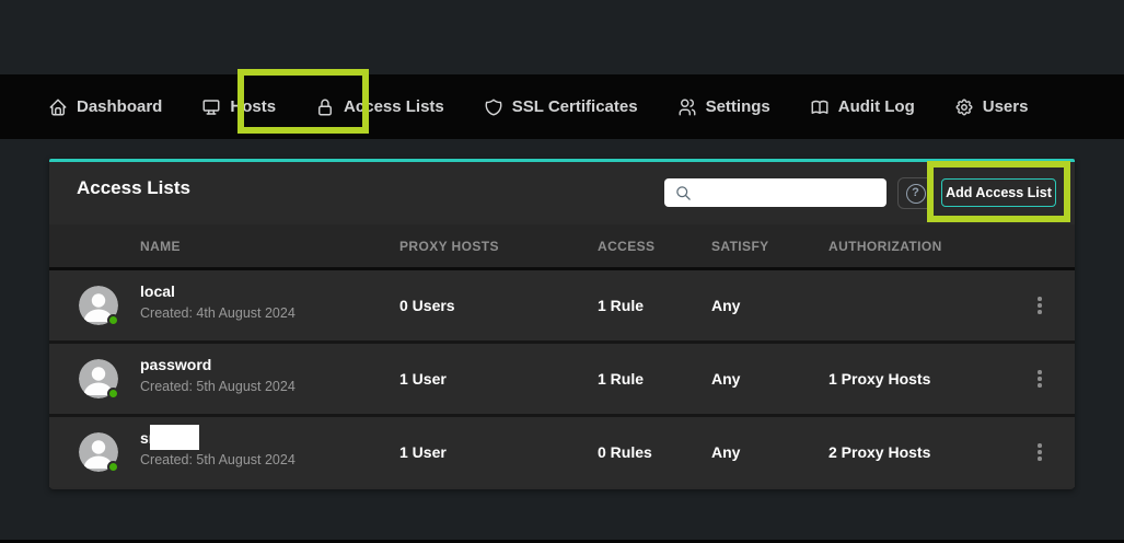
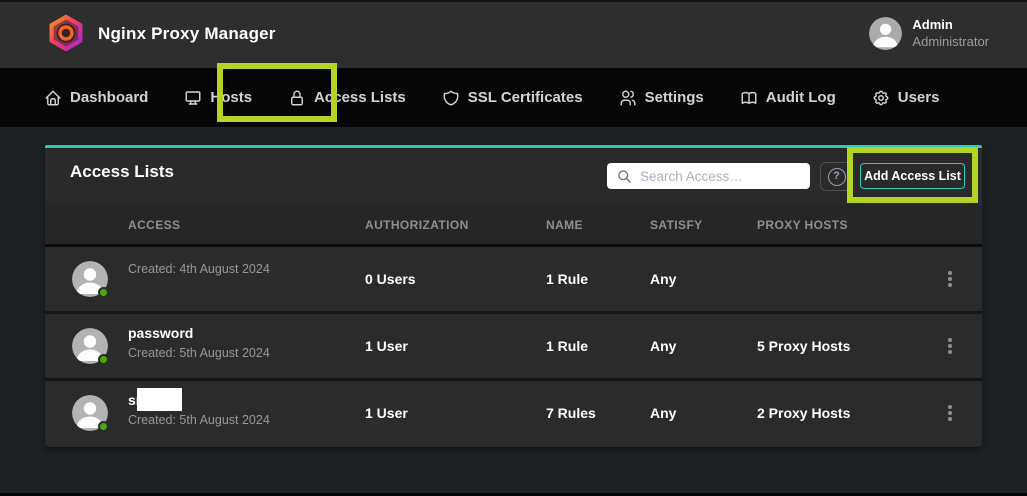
+ Nginx Proxy Manager
+ Admin
+ Administrator
  Dashboard
  Hosts
  Access Lists
  SSL Certificates
  Settings
  Audit Log
  Users
  Access Lists
+ Search Access…
  ?
  Add Access List
- NAME
+ ACCESS
- PROXY HOSTS
+ AUTHORIZATION
- ACCESS
+ NAME
  SATISFY
- AUTHORIZATION
+ PROXY HOSTS
- local
  Created: 4th August 2024
  0 Users
  1 Rule
  Any
  password
  Created: 5th August 2024
  1 User
  1 Rule
  Any
- 1 Proxy Hosts
+ 5 Proxy Hosts
  Created: 5th August 2024
  1 User
- 0 Rules
+ 7 Rules
  Any
  2 Proxy Hosts
